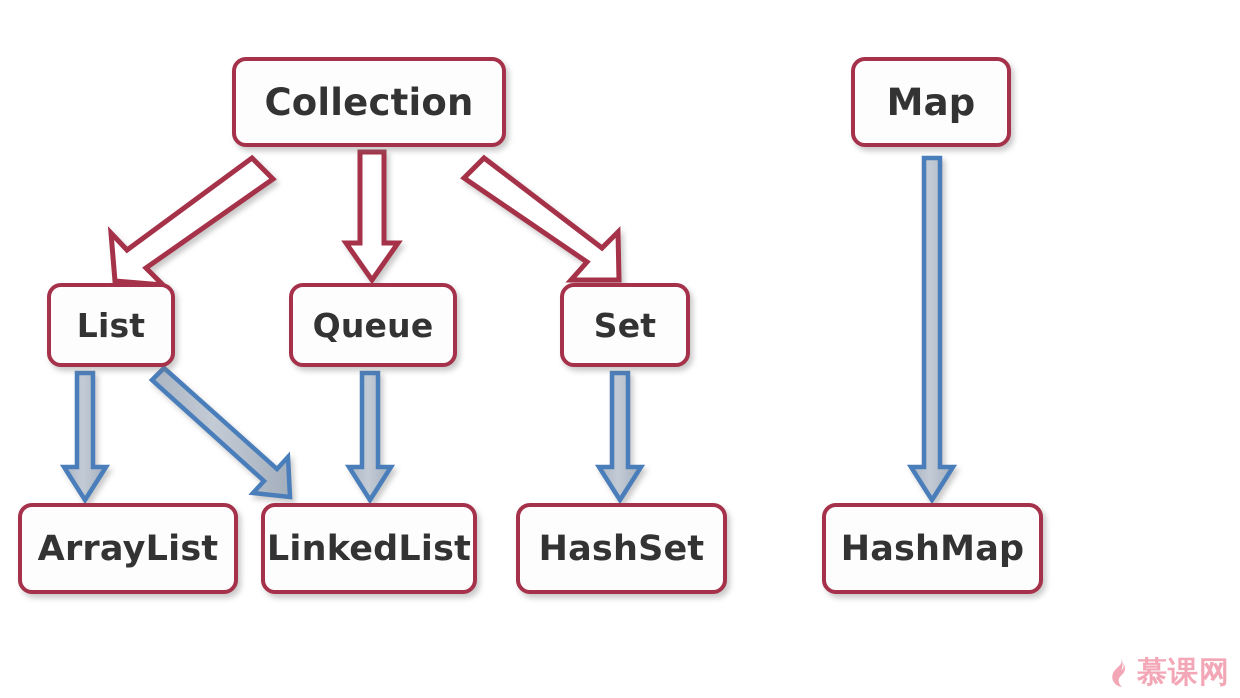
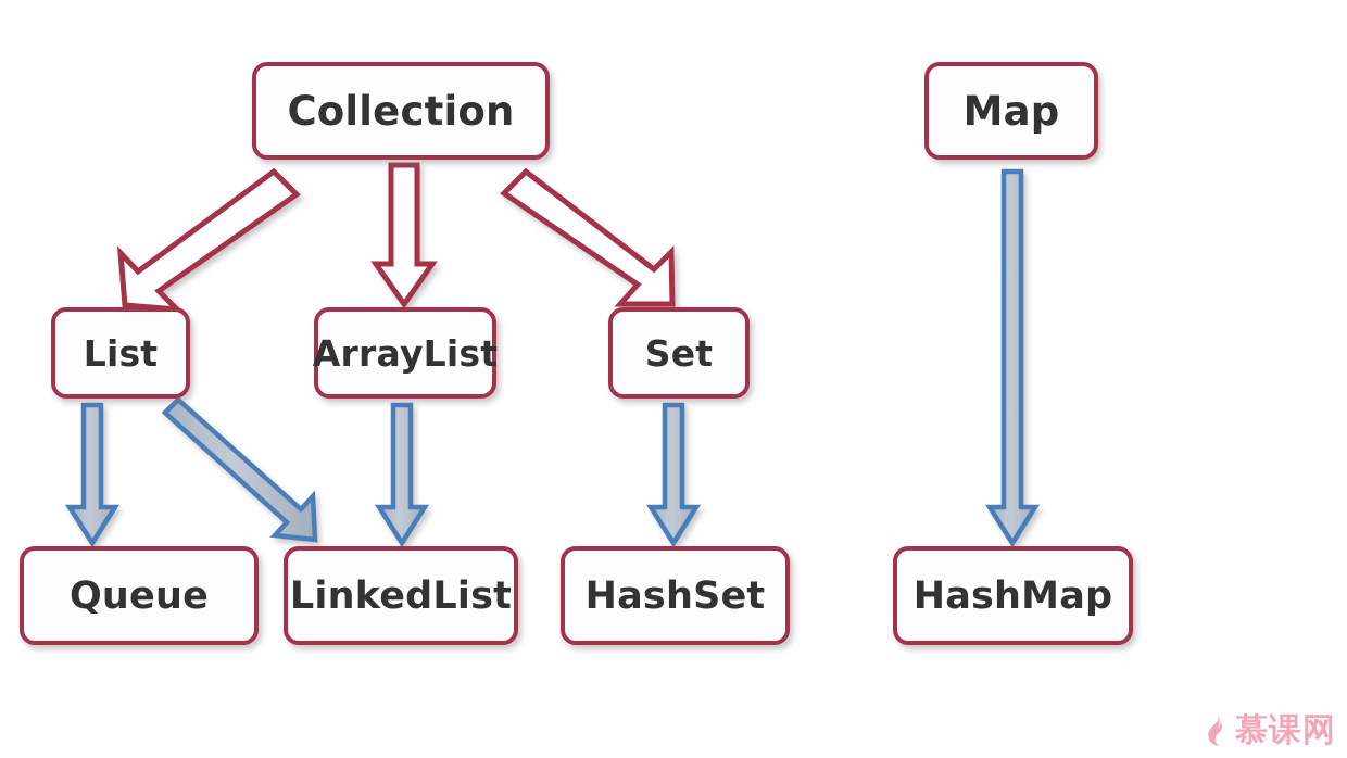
  Collection
  Map
  List
- Queue
+ ArrayList
  Set
- ArrayList
+ Queue
  LinkedList
  HashSet
  HashMap
  慕课网
